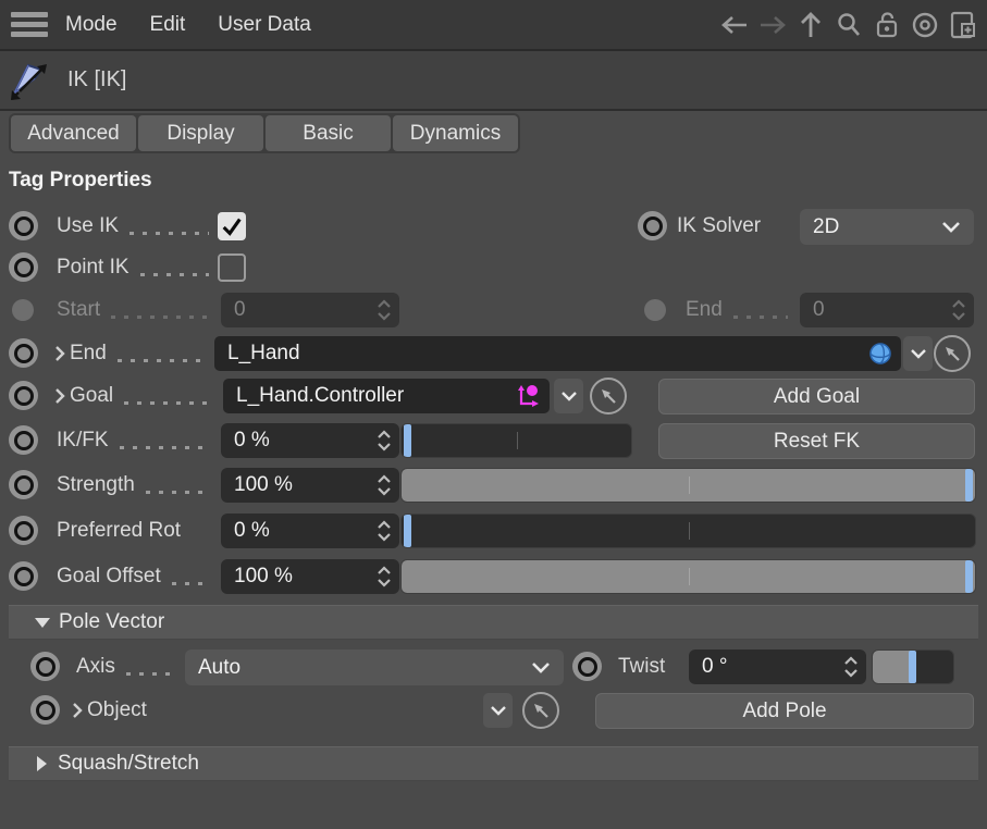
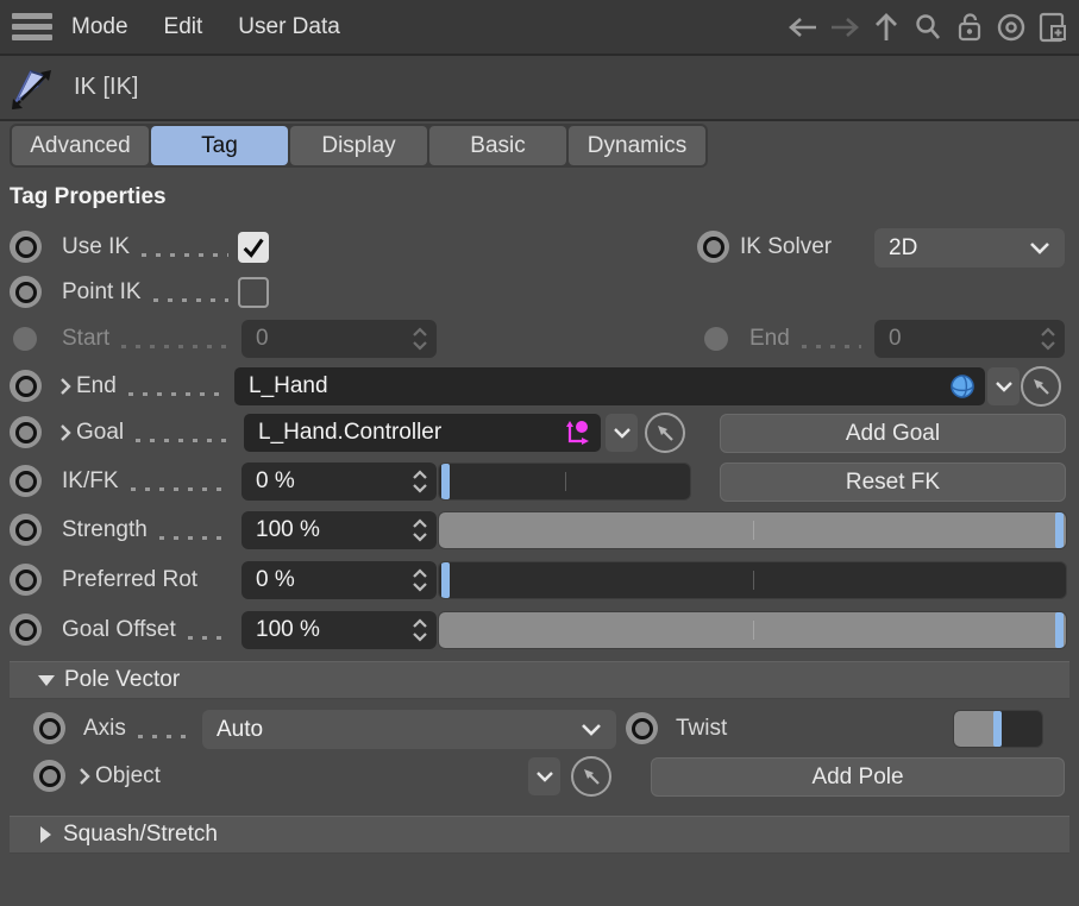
  Mode
  Edit
  User Data
  IK [IK]
  Advanced
+ Tag
  Display
  Basic
  Dynamics
  Tag Properties
  Use IK
  IK Solver
  2D
  Point IK
  Start
  0
  End
  0
  End
  L_Hand
  Goal
  L_Hand.Controller
  Add Goal
  IK/FK
  0 %
  Reset FK
  Strength
  100 %
  Preferred Rot
  0 %
  Goal Offset
  100 %
  Pole Vector
  Axis
  Auto
  Twist
- 0 °
  Object
  Add Pole
  Squash/Stretch
